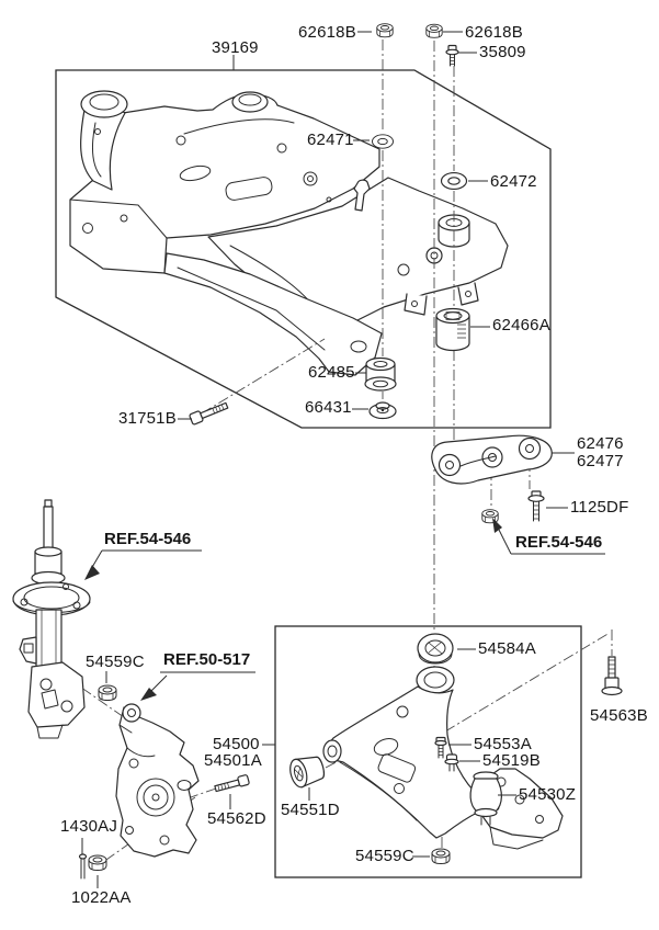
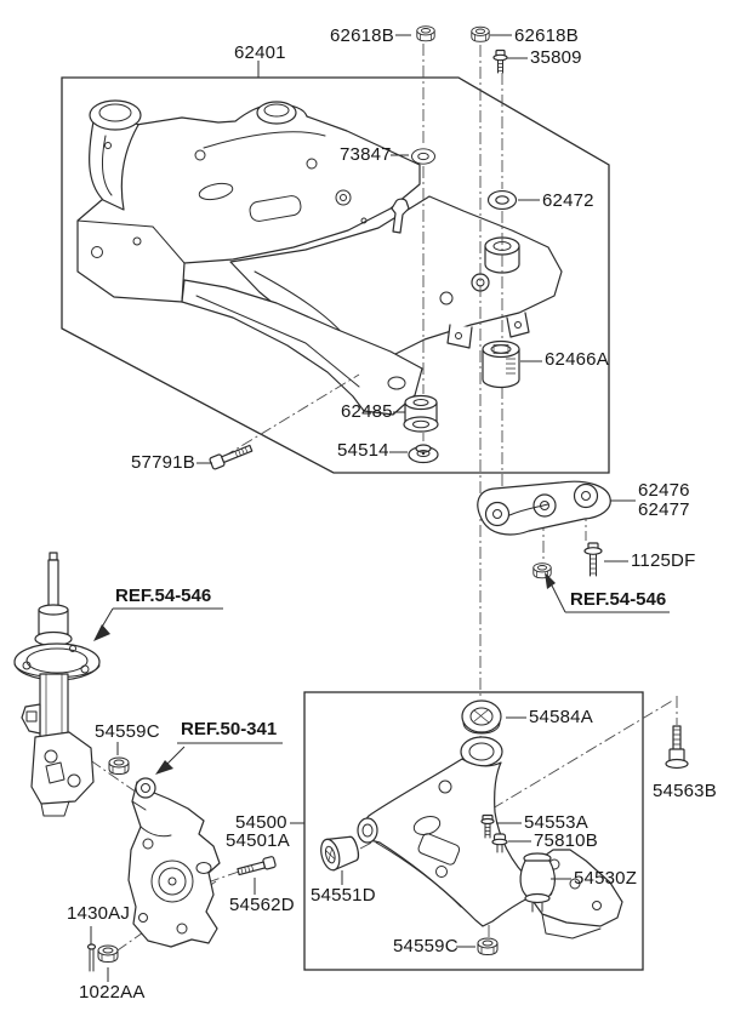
- 39169
+ 62401
  62618B
  62618B
  35809
- 62471
+ 73847
  62472
  62466A
  62485
- 66431
+ 54514
- 31751B
+ 57791B
  62476
  62477
  1125DF
  REF.54-546
  REF.54-546
  54559C
- REF.50-517
+ REF.50-341
  54562D
  1430AJ
  1022AA
  54500
  54501A
  54584A
  54553A
- 54519B
+ 75810B
  54530Z
  54551D
  54559C
  54563B
